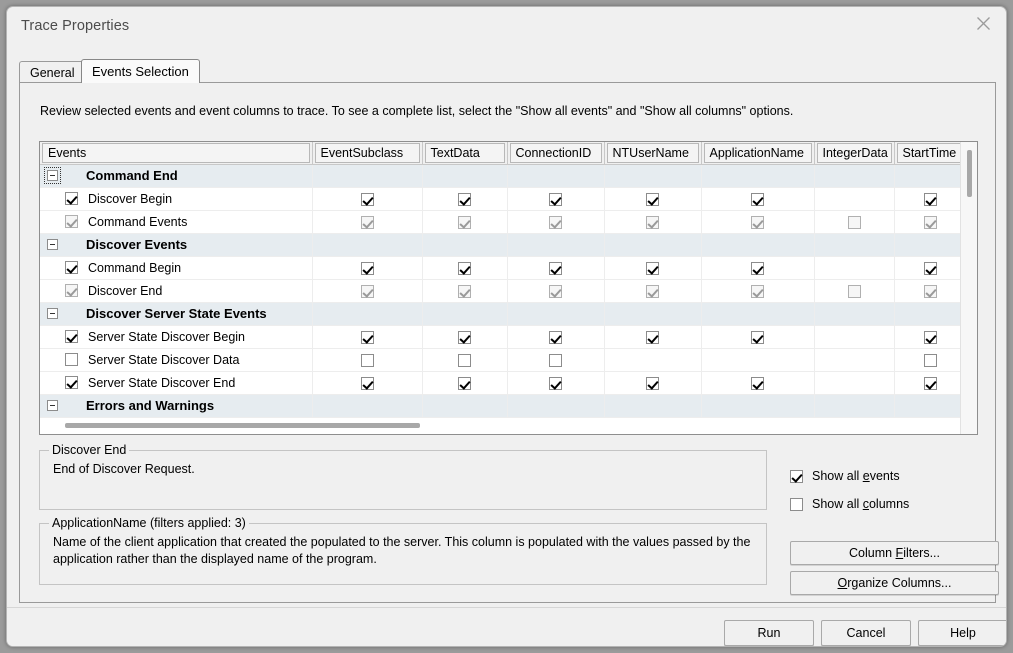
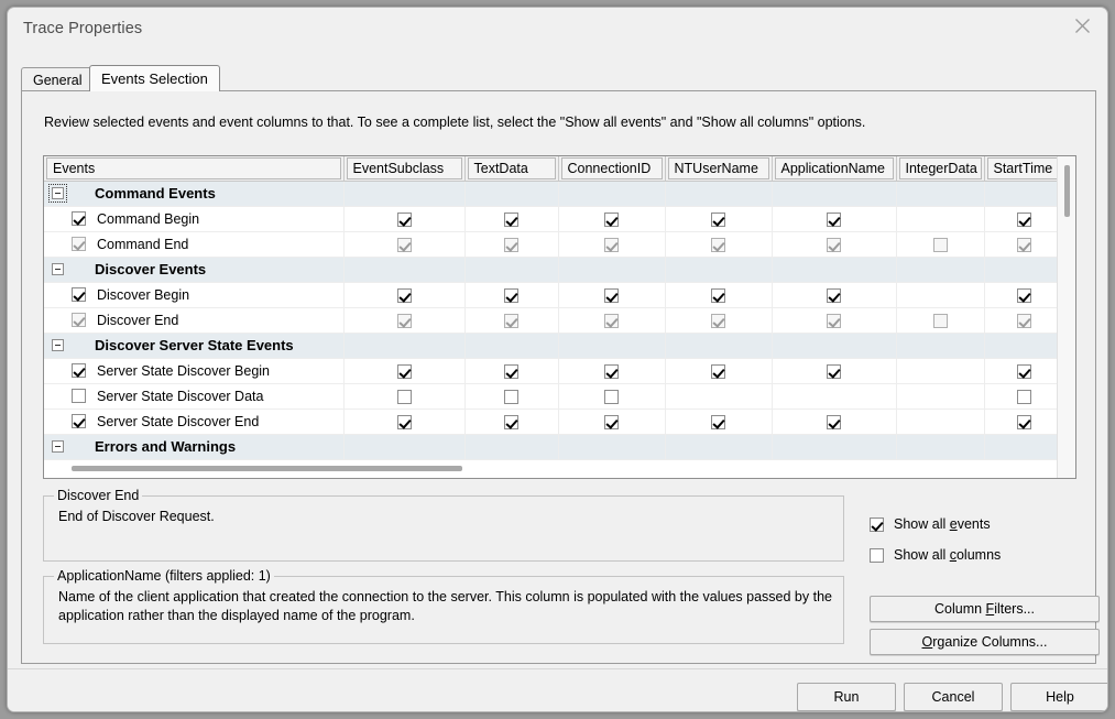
  Trace Properties
  General
  Events Selection
- Review selected events and event columns to trace. To see a complete list, select the "Show all events" and "Show all columns" options.
+ Review selected events and event columns to that. To see a complete list, select the "Show all events" and "Show all columns" options.
  Events	EventSubclass	TextData	ConnectionID	NTUserName	ApplicationName	IntegerData	StartTime
- Command End
+ Command Events
- Discover Begin
+ Command Begin
- Command Events
+ Command End
  Discover Events
- Command Begin
+ Discover Begin
  Discover End
  Discover Server State Events
  Server State Discover Begin
  Server State Discover Data
  Server State Discover End
  Errors and Warnings
  Discover End
  End of Discover Request.
- ApplicationName (filters applied: 3)
+ ApplicationName (filters applied: 1)
- Name of the client application that created the populated to the server. This column is populated with the values passed by the application rather than the displayed name of the program.
+ Name of the client application that created the connection to the server. This column is populated with the values passed by the application rather than the displayed name of the program.
  Show all events
  Show all columns
  Column Filters...
  Organize Columns...
  Run
  Cancel
  Help
